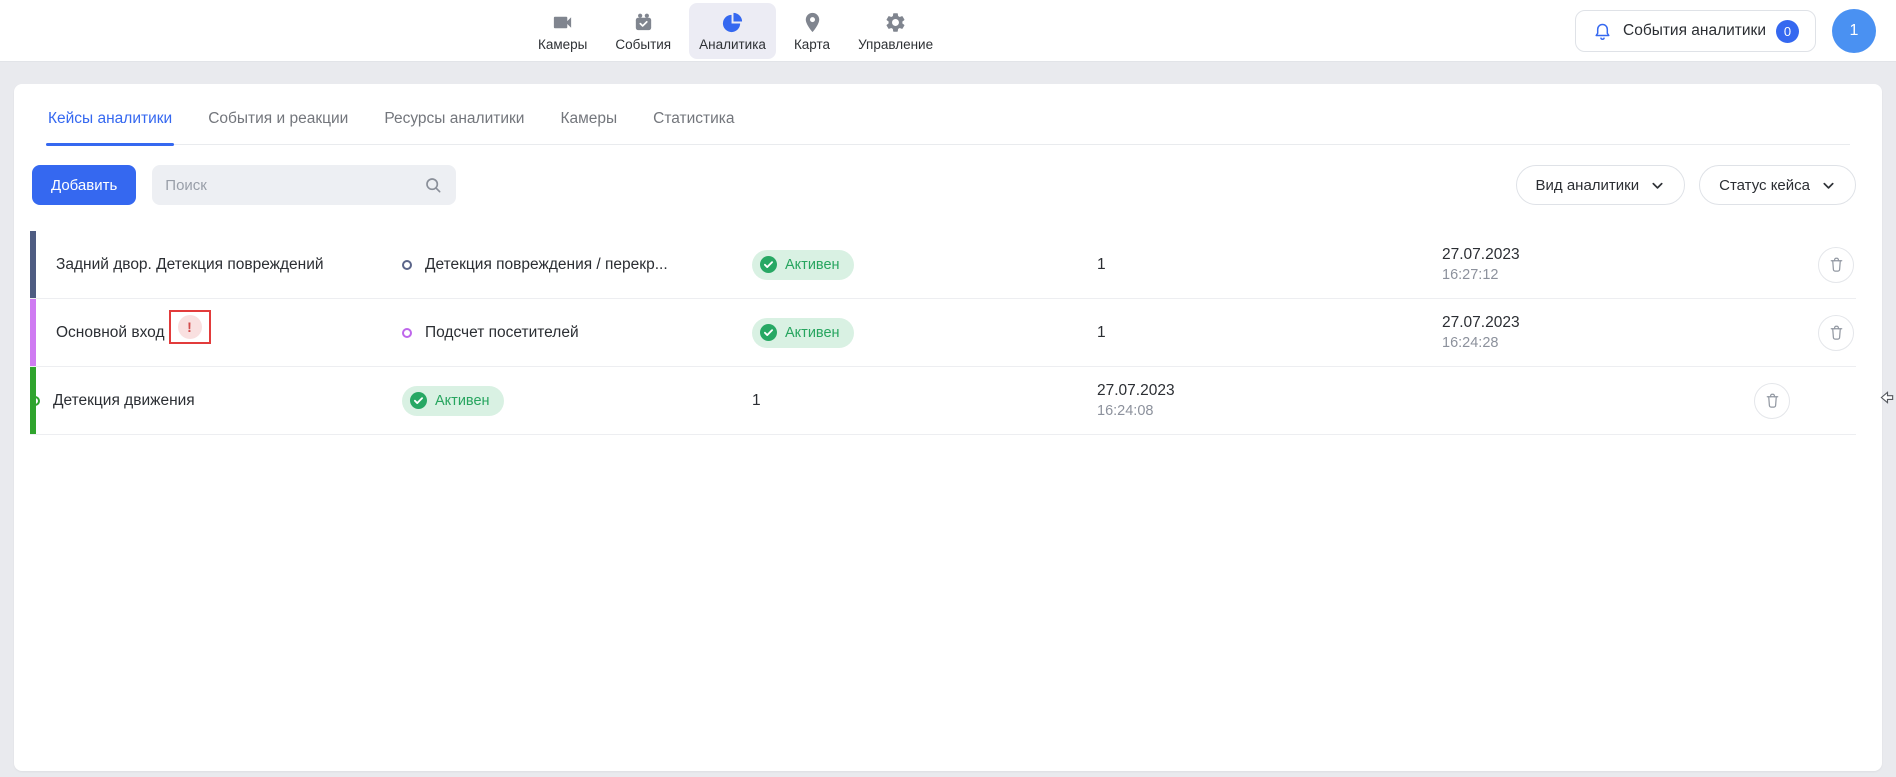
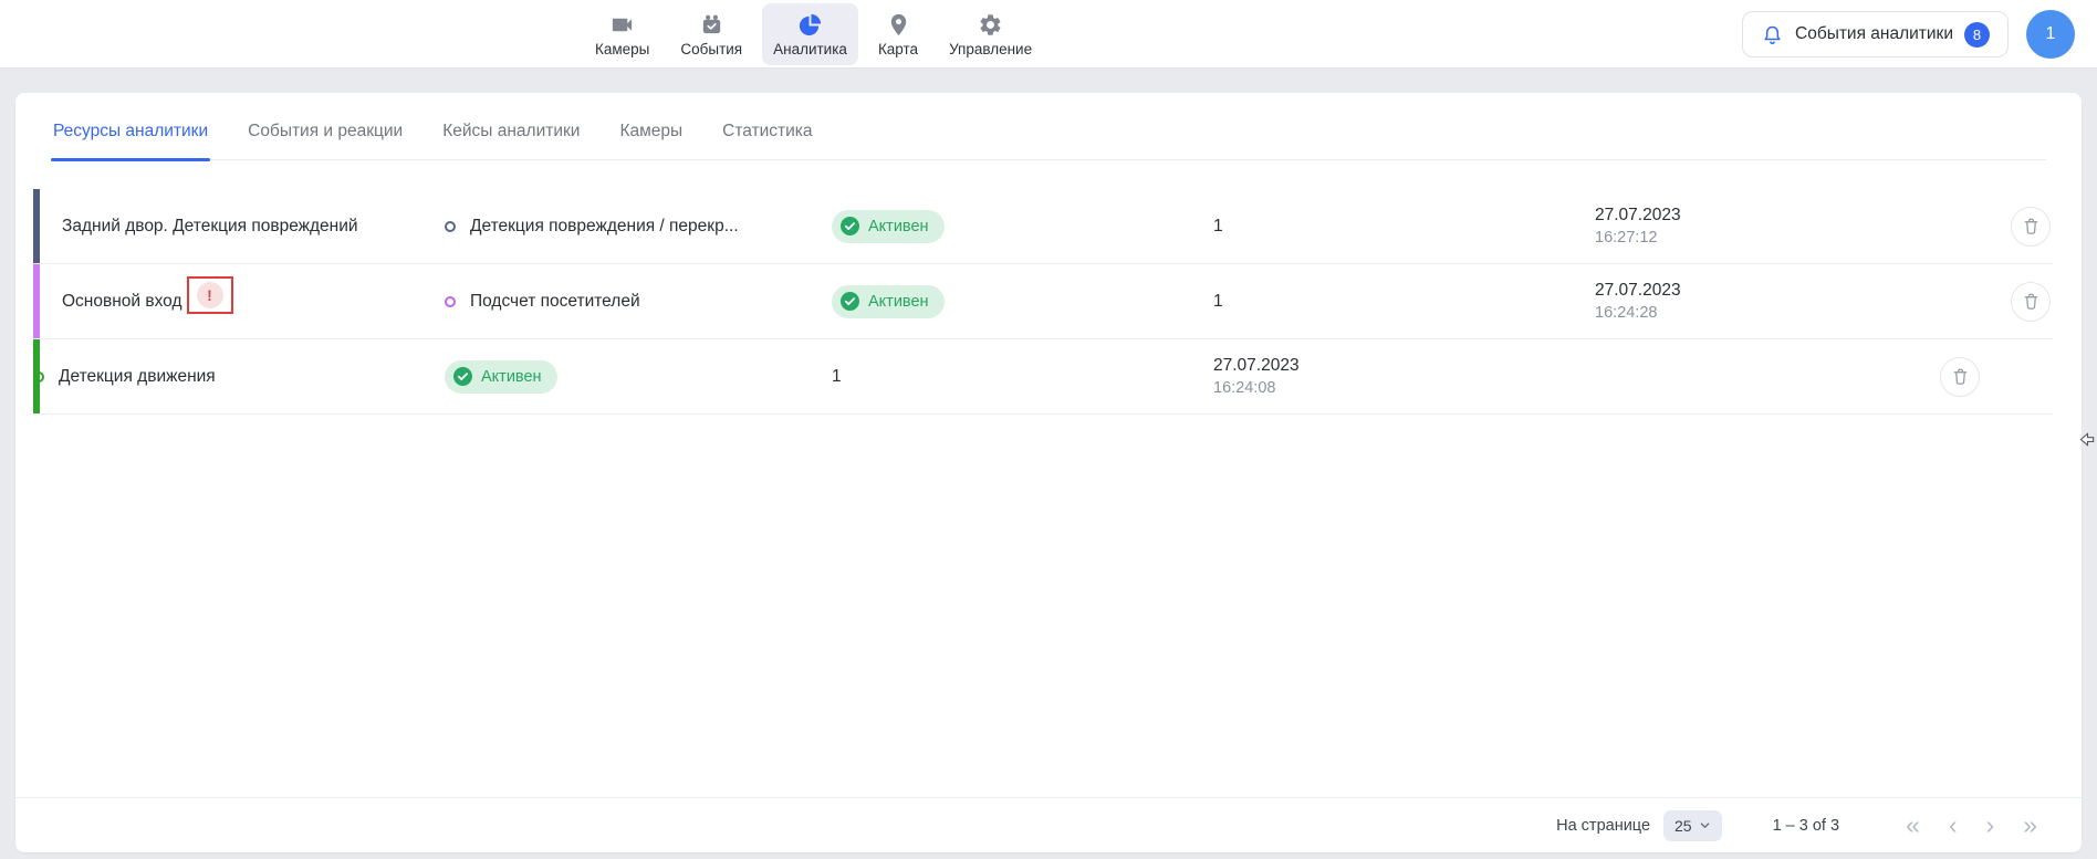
  Камеры
  События
  Аналитика
  Карта
  Управление
  События аналитики
- 0
+ 8
  1
- Кейсы аналитики
+ Ресурсы аналитики
  События и реакции
- Ресурсы аналитики
+ Кейсы аналитики
  Камеры
  Статистика
- Добавить
- Поиск
- Вид аналитики
- Статус кейса
  Задний двор. Детекция повреждений
  Детекция повреждения / перекр...
  Активен
  1
  27.07.2023
  16:27:12
  Основной вход
  !
  Подсчет посетителей
  Активен
  1
  27.07.2023
  16:24:28
  Детекция движения
  Активен
  1
  27.07.2023
  16:24:08
+ На странице
+ 25
+ 1 – 3 of 3
+ «
+ ‹
+ ›
+ »
